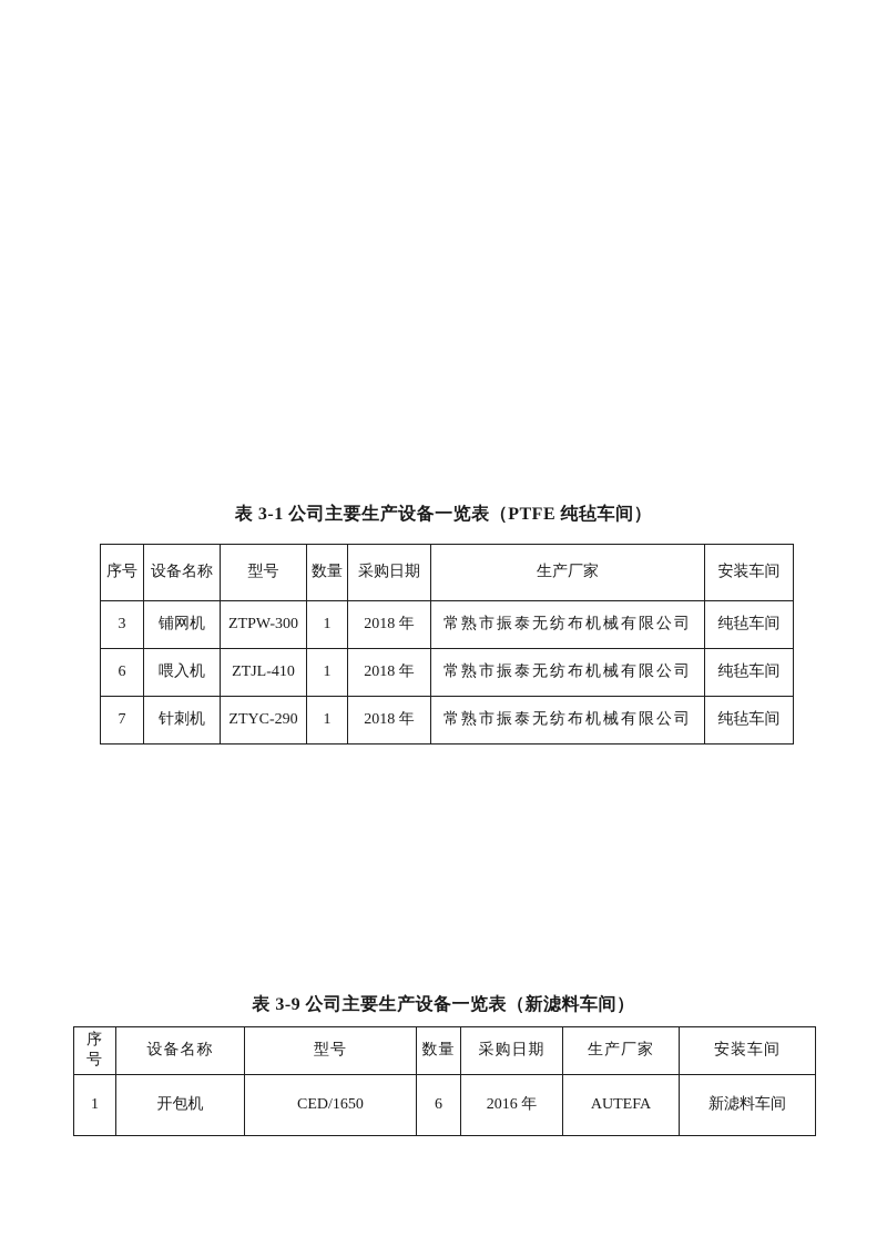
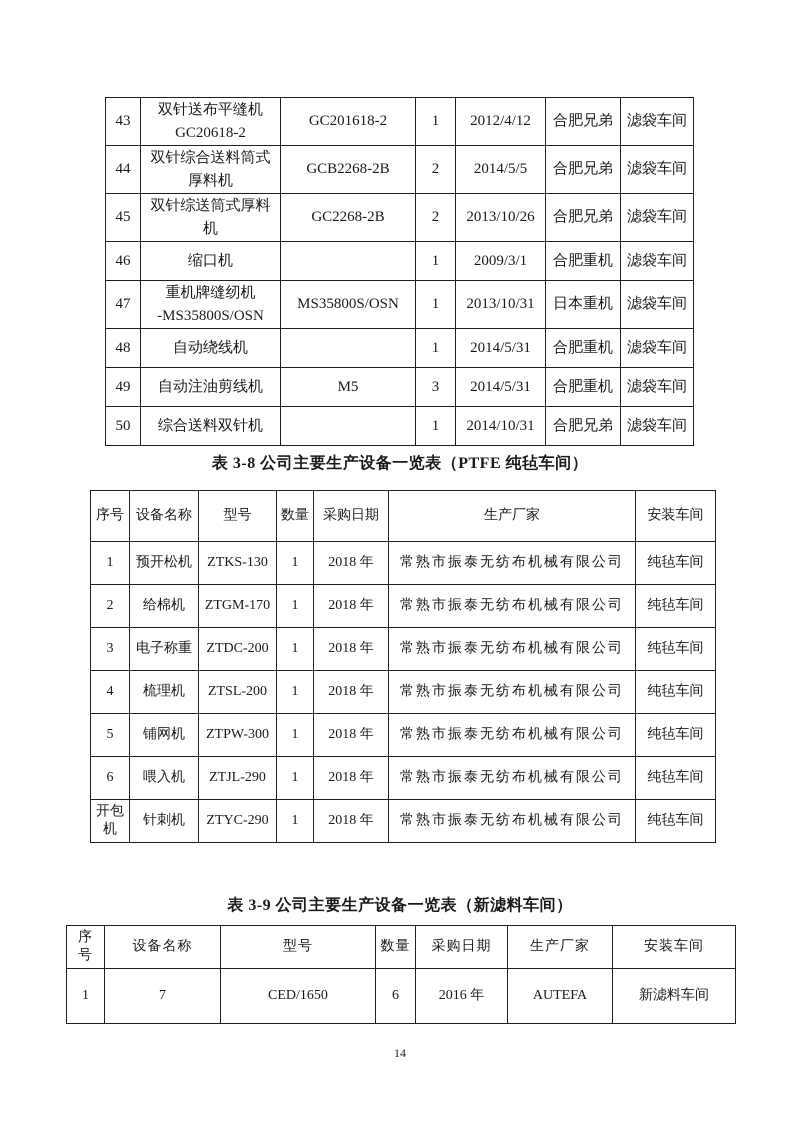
+ 43	双针送布平缝机 GC20618-2	GC201618-2	1	2012/4/12	合肥兄弟	滤袋车间
+ 44	双针综合送料筒式厚料机	GCB2268-2B	2	2014/5/5	合肥兄弟	滤袋车间
+ 45	双针综送筒式厚料机	GC2268-2B	2	2013/10/26	合肥兄弟	滤袋车间
+ 46	缩口机		1	2009/3/1	合肥重机	滤袋车间
+ 47	重机牌缝纫机 -MS35800S/OSN	MS35800S/OSN	1	2013/10/31	日本重机	滤袋车间
+ 48	自动绕线机		1	2014/5/31	合肥重机	滤袋车间
+ 49	自动注油剪线机	M5	3	2014/5/31	合肥重机	滤袋车间
+ 50	综合送料双针机		1	2014/10/31	合肥兄弟	滤袋车间
- 表 3-1 公司主要生产设备一览表（PTFE 纯毡车间）
+ 表 3-8 公司主要生产设备一览表（PTFE 纯毡车间）
  序号	设备名称	型号	数量	采购日期	生产厂家	安装车间
+ 1	预开松机	ZTKS-130	1	2018 年	常熟市振泰无纺布机械有限公司	纯毡车间
+ 2	给棉机	ZTGM-170	1	2018 年	常熟市振泰无纺布机械有限公司	纯毡车间
+ 3	电子称重	ZTDC-200	1	2018 年	常熟市振泰无纺布机械有限公司	纯毡车间
+ 4	梳理机	ZTSL-200	1	2018 年	常熟市振泰无纺布机械有限公司	纯毡车间
- 3	铺网机	ZTPW-300	1	2018 年	常熟市振泰无纺布机械有限公司	纯毡车间
+ 5	铺网机	ZTPW-300	1	2018 年	常熟市振泰无纺布机械有限公司	纯毡车间
- 6	喂入机	ZTJL-410	1	2018 年	常熟市振泰无纺布机械有限公司	纯毡车间
+ 6	喂入机	ZTJL-290	1	2018 年	常熟市振泰无纺布机械有限公司	纯毡车间
- 7	针刺机	ZTYC-290	1	2018 年	常熟市振泰无纺布机械有限公司	纯毡车间
+ 开包机	针刺机	ZTYC-290	1	2018 年	常熟市振泰无纺布机械有限公司	纯毡车间
  表 3-9 公司主要生产设备一览表（新滤料车间）
  序号	设备名称	型号	数量	采购日期	生产厂家	安装车间
- 1	开包机	CED/1650	6	2016 年	AUTEFA	新滤料车间
+ 1	7	CED/1650	6	2016 年	AUTEFA	新滤料车间
+ 14
